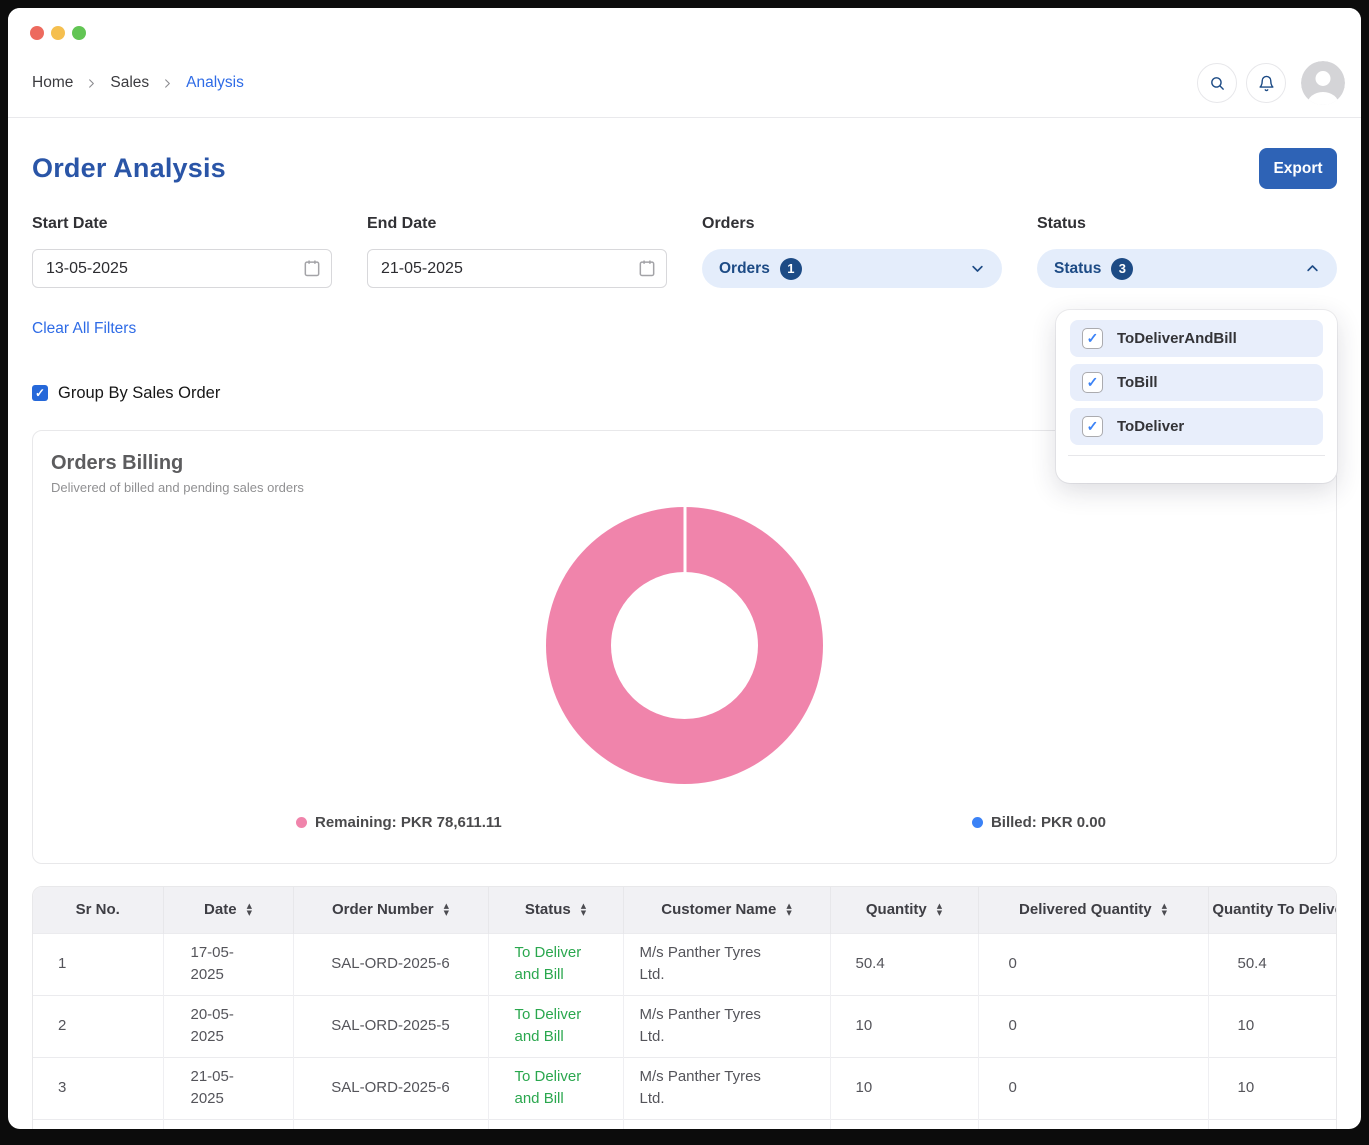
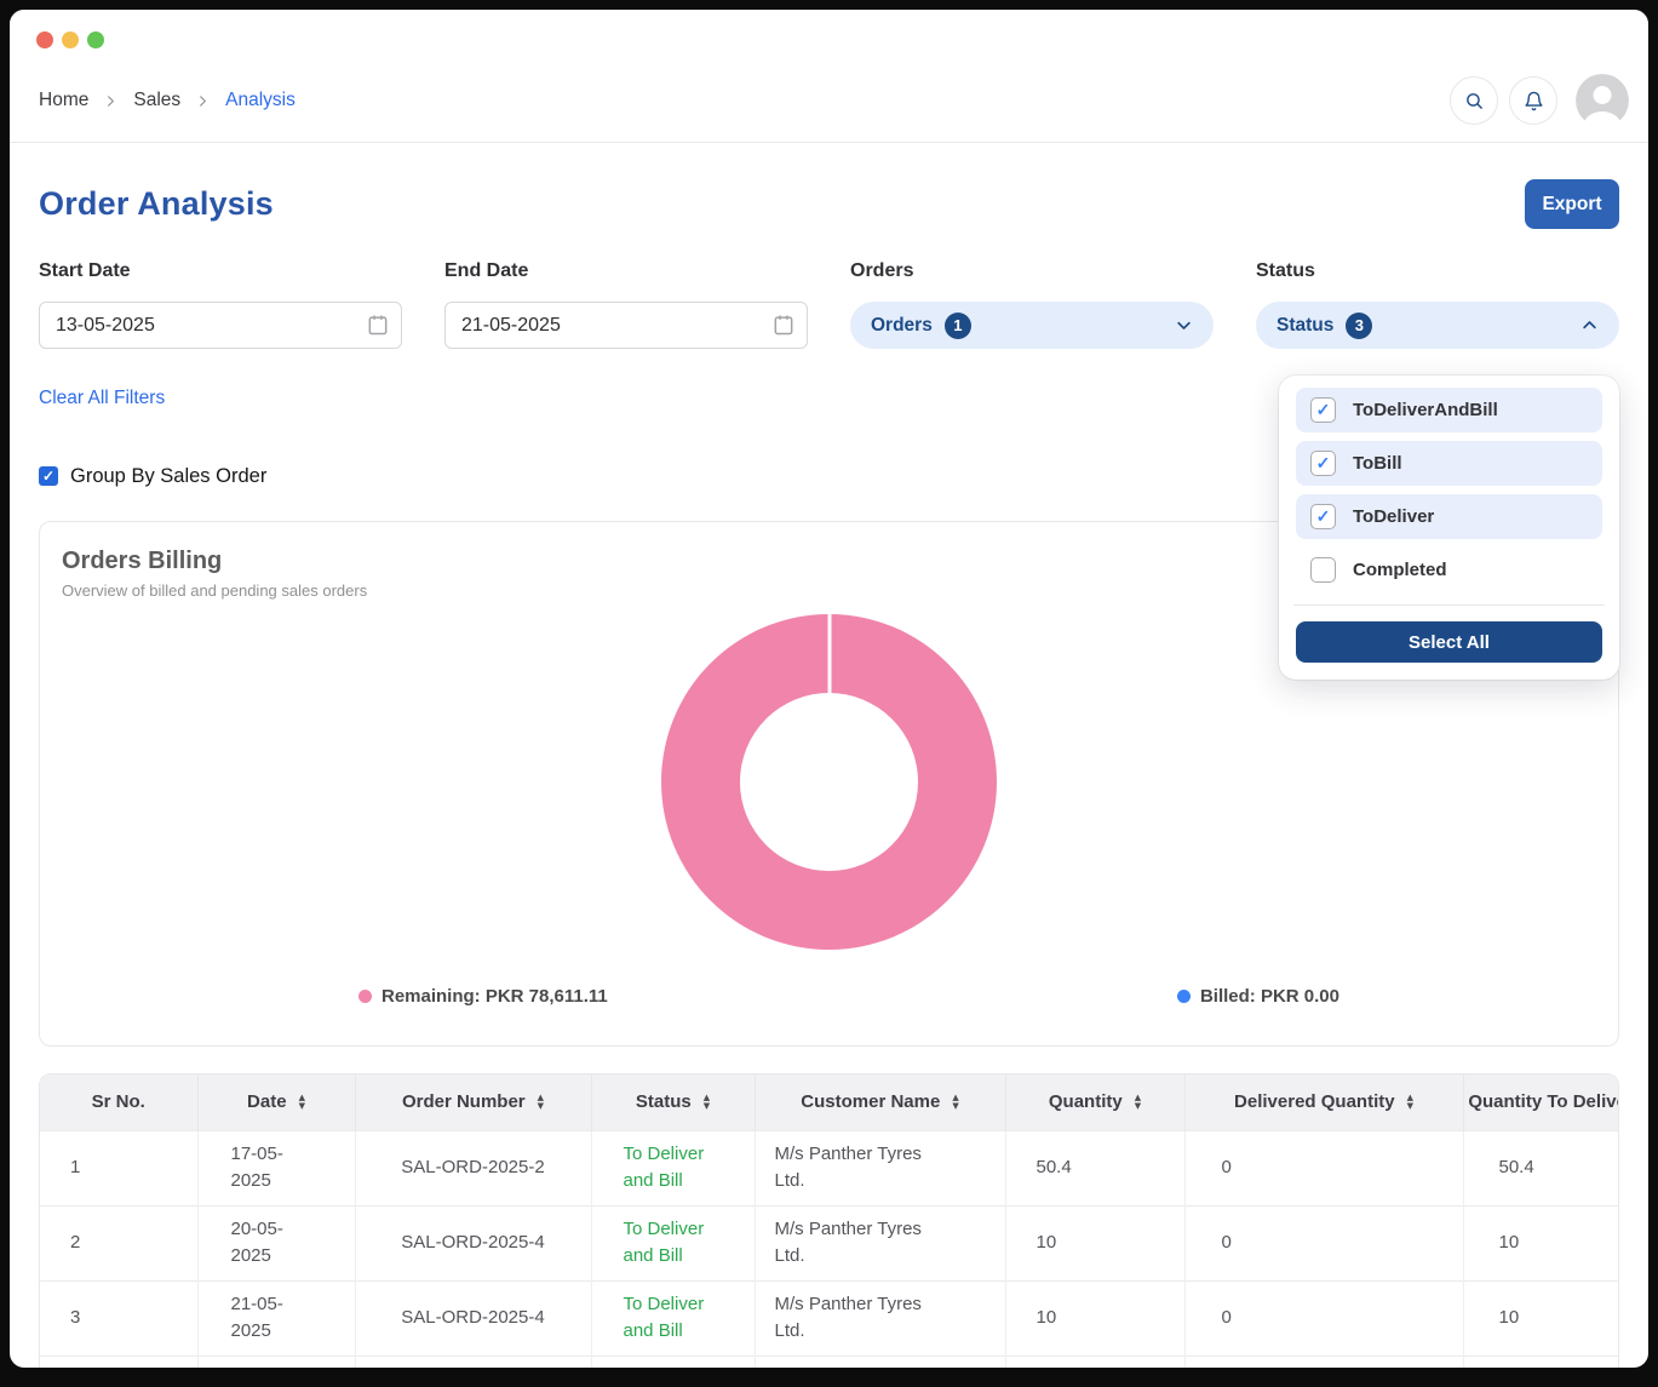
  Home
  Sales
  Analysis
  Order Analysis
  Export
  Start Date
  13-05-2025
  End Date
  21-05-2025
  Orders
  Orders
  1
  Status
  Status
  3
  Clear All Filters
  Group By Sales Order
  Orders Billing
- Delivered of billed and pending sales orders
+ Overview of billed and pending sales orders
  Remaining: PKR 78,611.11
  Billed: PKR 0.00
  Sr No.	Date ▲▼	Order Number ▲▼	Status ▲▼	Customer Name ▲▼	Quantity ▲▼	Delivered Quantity ▲▼	Quantity To Deliv
- 1	17-05-2025	SAL-ORD-2025-6	To Deliver and Bill	M/s Panther Tyres Ltd.	50.4	0	50.4
+ 1	17-05-2025	SAL-ORD-2025-2	To Deliver and Bill	M/s Panther Tyres Ltd.	50.4	0	50.4
- 2	20-05-2025	SAL-ORD-2025-5	To Deliver and Bill	M/s Panther Tyres Ltd.	10	0	10
+ 2	20-05-2025	SAL-ORD-2025-4	To Deliver and Bill	M/s Panther Tyres Ltd.	10	0	10
- 3	21-05-2025	SAL-ORD-2025-6	To Deliver and Bill	M/s Panther Tyres Ltd.	10	0	10
+ 3	21-05-2025	SAL-ORD-2025-4	To Deliver and Bill	M/s Panther Tyres Ltd.	10	0	10
  ToDeliverAndBill
  ToBill
  ToDeliver
+ Completed
+ Select All
